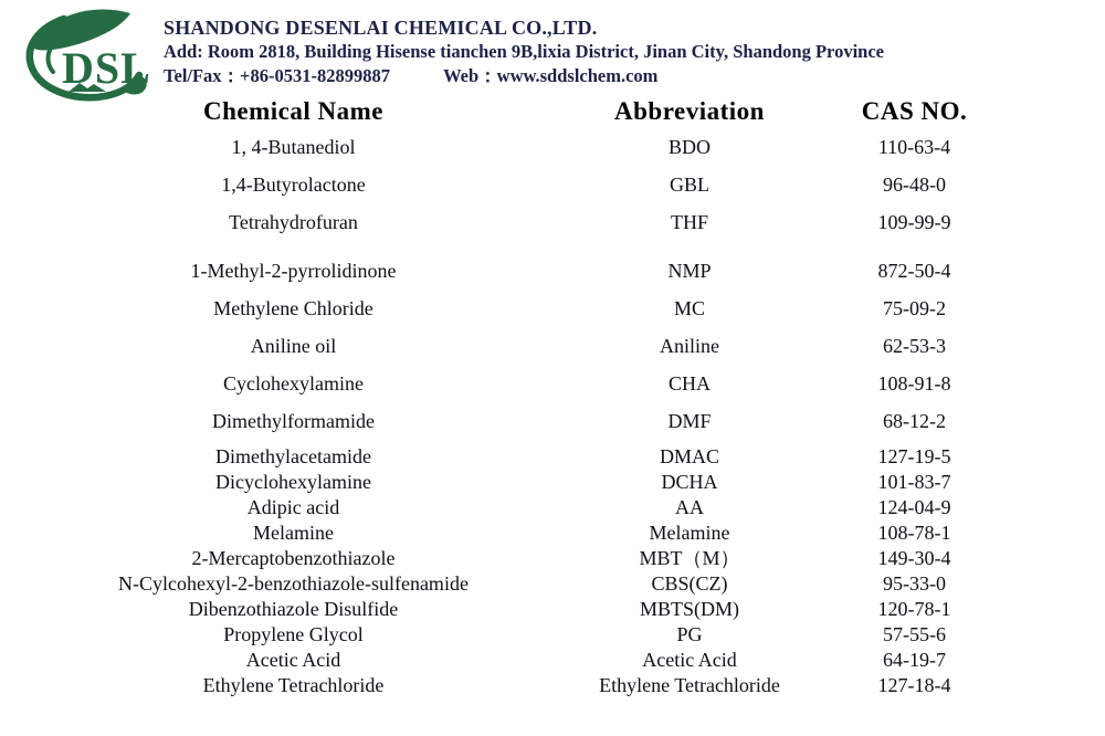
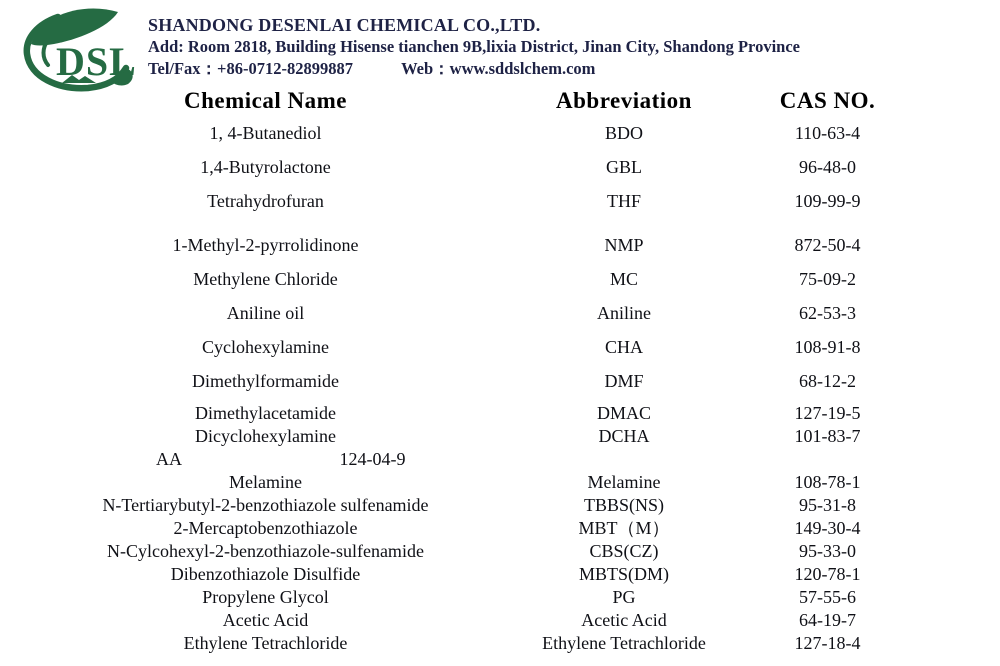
  DSL
  SHANDONG DESENLAI CHEMICAL CO.,LTD.
  Add: Room 2818, Building Hisense tianchen 9B,lixia District, Jinan City, Shandong Province
- Tel/Fax：+86-0531-82899887 Web：www.sddslchem.com
+ Tel/Fax：+86-0712-82899887 Web：www.sddslchem.com
  Chemical Name
  Abbreviation
  CAS NO.
  1, 4-Butanediol
  BDO
  110-63-4
  1,4-Butyrolactone
  GBL
  96-48-0
  Tetrahydrofuran
  THF
  109-99-9
  1-Methyl-2-pyrrolidinone
  NMP
  872-50-4
  Methylene Chloride
  MC
  75-09-2
  Aniline oil
  Aniline
  62-53-3
  Cyclohexylamine
  CHA
  108-91-8
  Dimethylformamide
  DMF
  68-12-2
  Dimethylacetamide
  DMAC
  127-19-5
  Dicyclohexylamine
  DCHA
  101-83-7
- Adipic acid
  AA
  124-04-9
  Melamine
  Melamine
  108-78-1
+ N-Tertiarybutyl-2-benzothiazole sulfenamide
+ TBBS(NS)
+ 95-31-8
  2-Mercaptobenzothiazole
  MBT（M）
  149-30-4
  N-Cylcohexyl-2-benzothiazole-sulfenamide
  CBS(CZ)
  95-33-0
  Dibenzothiazole Disulfide
  MBTS(DM)
  120-78-1
  Propylene Glycol
  PG
  57-55-6
  Acetic Acid
  Acetic Acid
  64-19-7
  Ethylene Tetrachloride
  Ethylene Tetrachloride
  127-18-4
